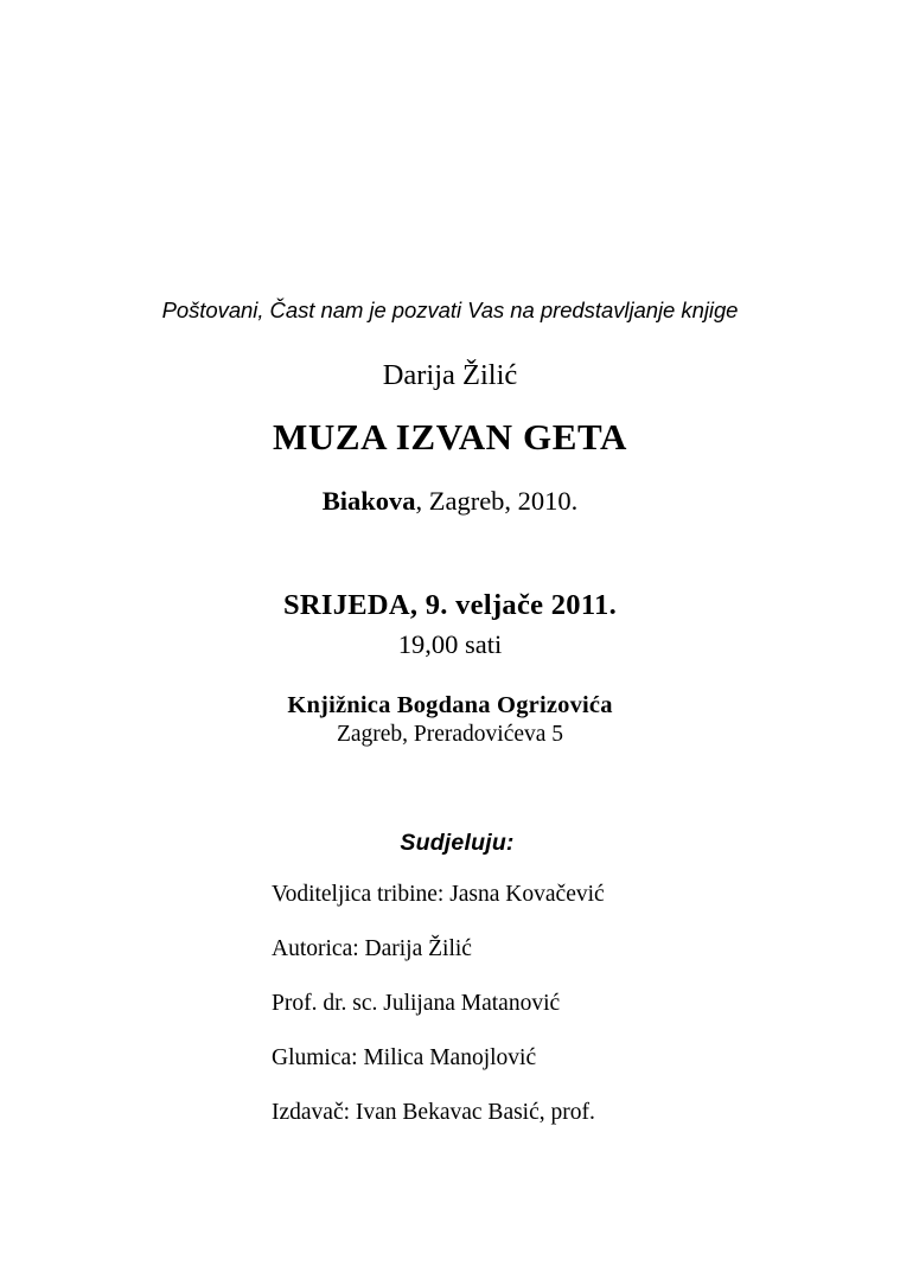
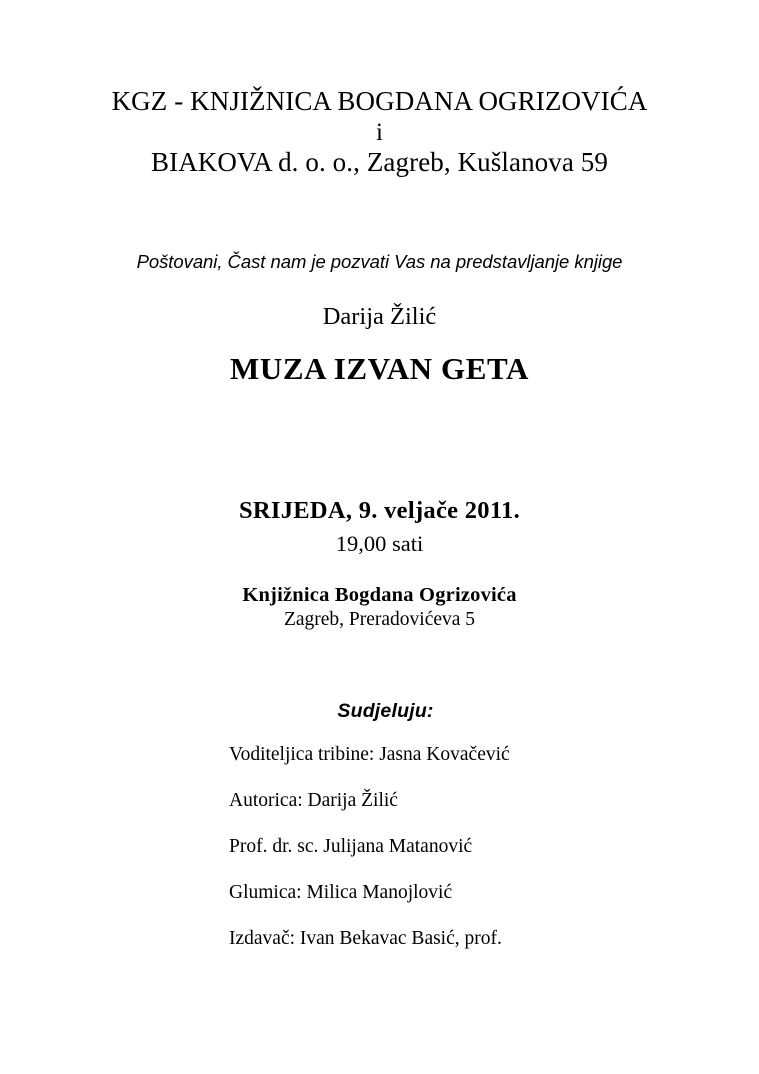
+ KGZ - KNJIŽNICA BOGDANA OGRIZOVIĆA
+ i
+ BIAKOVA d. o. o., Zagreb, Kušlanova 59
  Poštovani, Čast nam je pozvati Vas na predstavljanje knjige
  Darija Žilić
  MUZA IZVAN GETA
- Biakova, Zagreb, 2010.
  SRIJEDA, 9. veljače 2011.
  19,00 sati
  Knjižnica Bogdana Ogrizovića
  Zagreb, Preradovićeva 5
  Sudjeluju:
  Voditeljica tribine: Jasna Kovačević
  Autorica: Darija Žilić
  Prof. dr. sc. Julijana Matanović
  Glumica: Milica Manojlović
  Izdavač: Ivan Bekavac Basić, prof.
